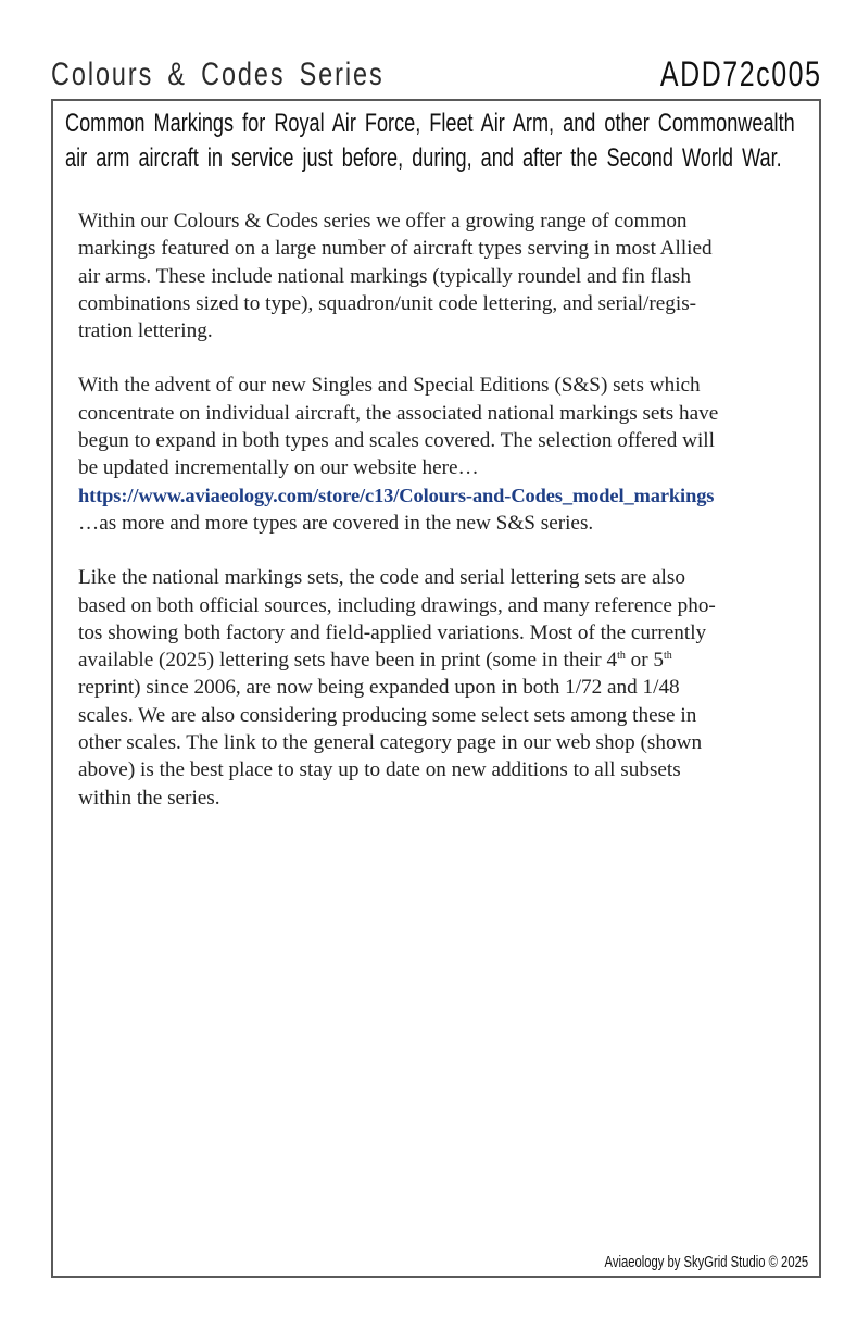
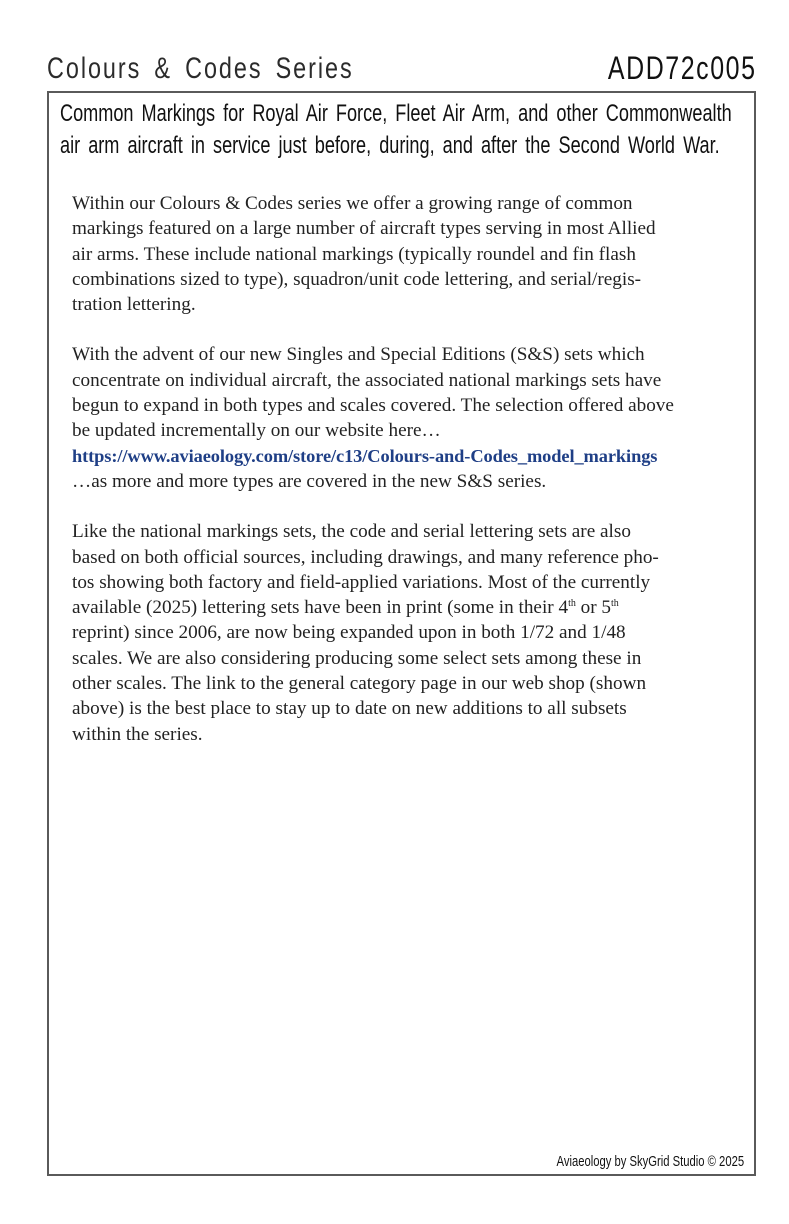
  Colours & Codes Series
  ADD72c005
  Common Markings for Royal Air Force, Fleet Air Arm, and other Commonwealth
  air arm aircraft in service just before, during, and after the Second World War.
  Within our Colours & Codes series we offer a growing range of common
  markings featured on a large number of aircraft types serving in most Allied
  air arms. These include national markings (typically roundel and fin flash
  combinations sized to type), squadron/unit code lettering, and serial/regis-
  tration lettering.
  With the advent of our new Singles and Special Editions (S&S) sets which
  concentrate on individual aircraft, the associated national markings sets have
- begun to expand in both types and scales covered. The selection offered will
+ begun to expand in both types and scales covered. The selection offered above
  be updated incrementally on our website here…
  https://www.aviaeology.com/store/c13/Colours-and-Codes_model_markings
  …as more and more types are covered in the new S&S series.
  Like the national markings sets, the code and serial lettering sets are also
  based on both official sources, including drawings, and many reference pho-
  tos showing both factory and field-applied variations. Most of the currently
  available (2025) lettering sets have been in print (some in their 4th or 5th
  reprint) since 2006, are now being expanded upon in both 1/72 and 1/48
  scales. We are also considering producing some select sets among these in
  other scales. The link to the general category page in our web shop (shown
  above) is the best place to stay up to date on new additions to all subsets
  within the series.
  Aviaeology by SkyGrid Studio © 2025
